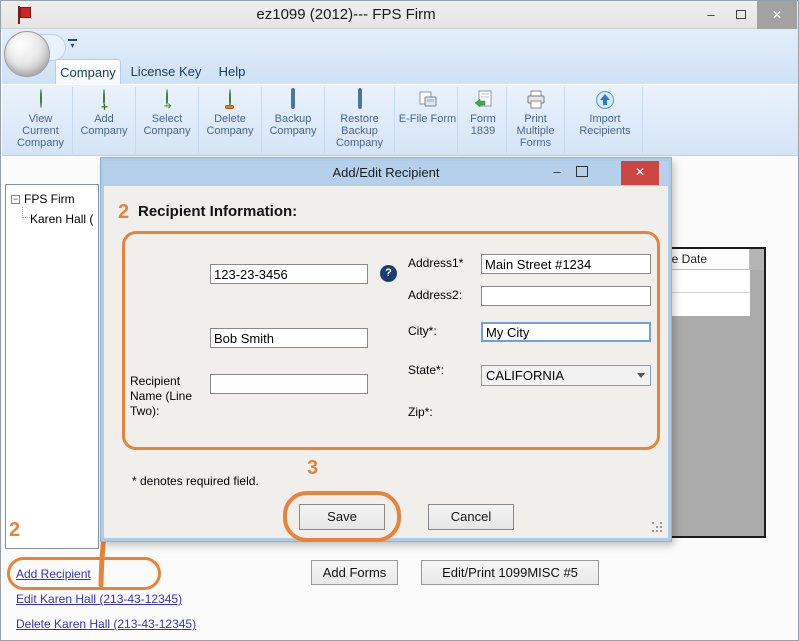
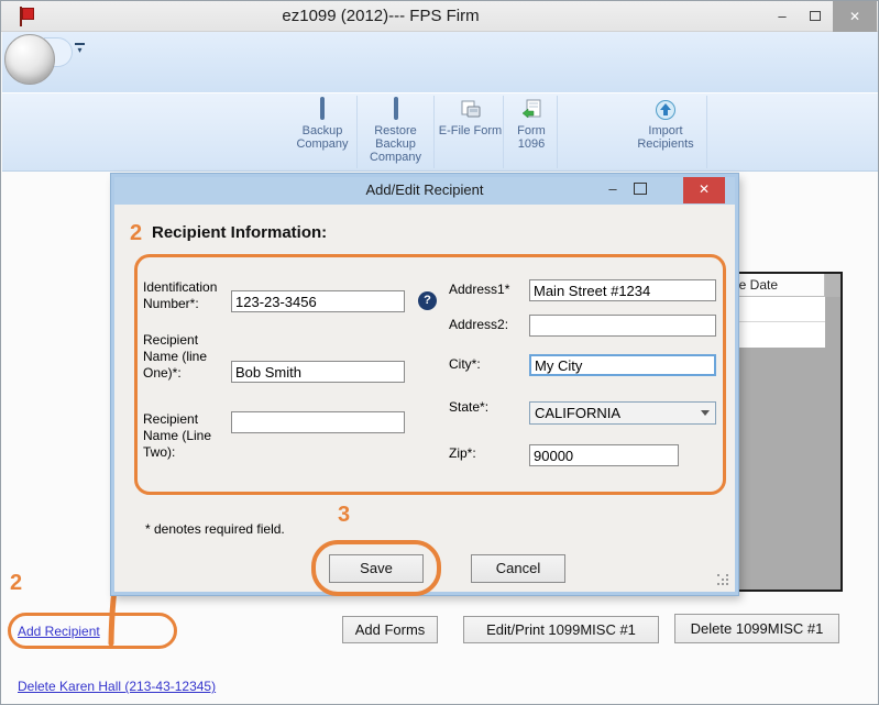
  ez1099 (2012)--- FPS Firm
  –
  ✕
  ▾
- Company
- License Key
- Help
- View Current Company
- +
- Add Company
- ➜
- Select Company
- Delete Company
  Backup Company
  Restore Backup Company
  E-File Form
- Form 1839
+ Form 1096
- Print Multiple Forms
  Import Recipients
- − FPS Firm
- Karen Hall (
  e Date
  Add Forms
- Edit/Print 1099MISC #5
+ Edit/Print 1099MISC #1
+ Delete 1099MISC #1
  Add Recipient
- Edit Karen Hall (213-43-12345)
  Delete Karen Hall (213-43-12345)
  2
  Add/Edit Recipient
  –
  ✕
  2
  Recipient Information:
+ Identification Number*:
  123-23-3456
  ?
+ Recipient Name (line One)*:
  Bob Smith
  Recipient Name (Line Two):
  Address1*
  Main Street #1234
  Address2:
  City*:
  My City
  State*:
  CALIFORNIA
  Zip*:
+ 90000
  * denotes required field.
  3
  Save
  Cancel
